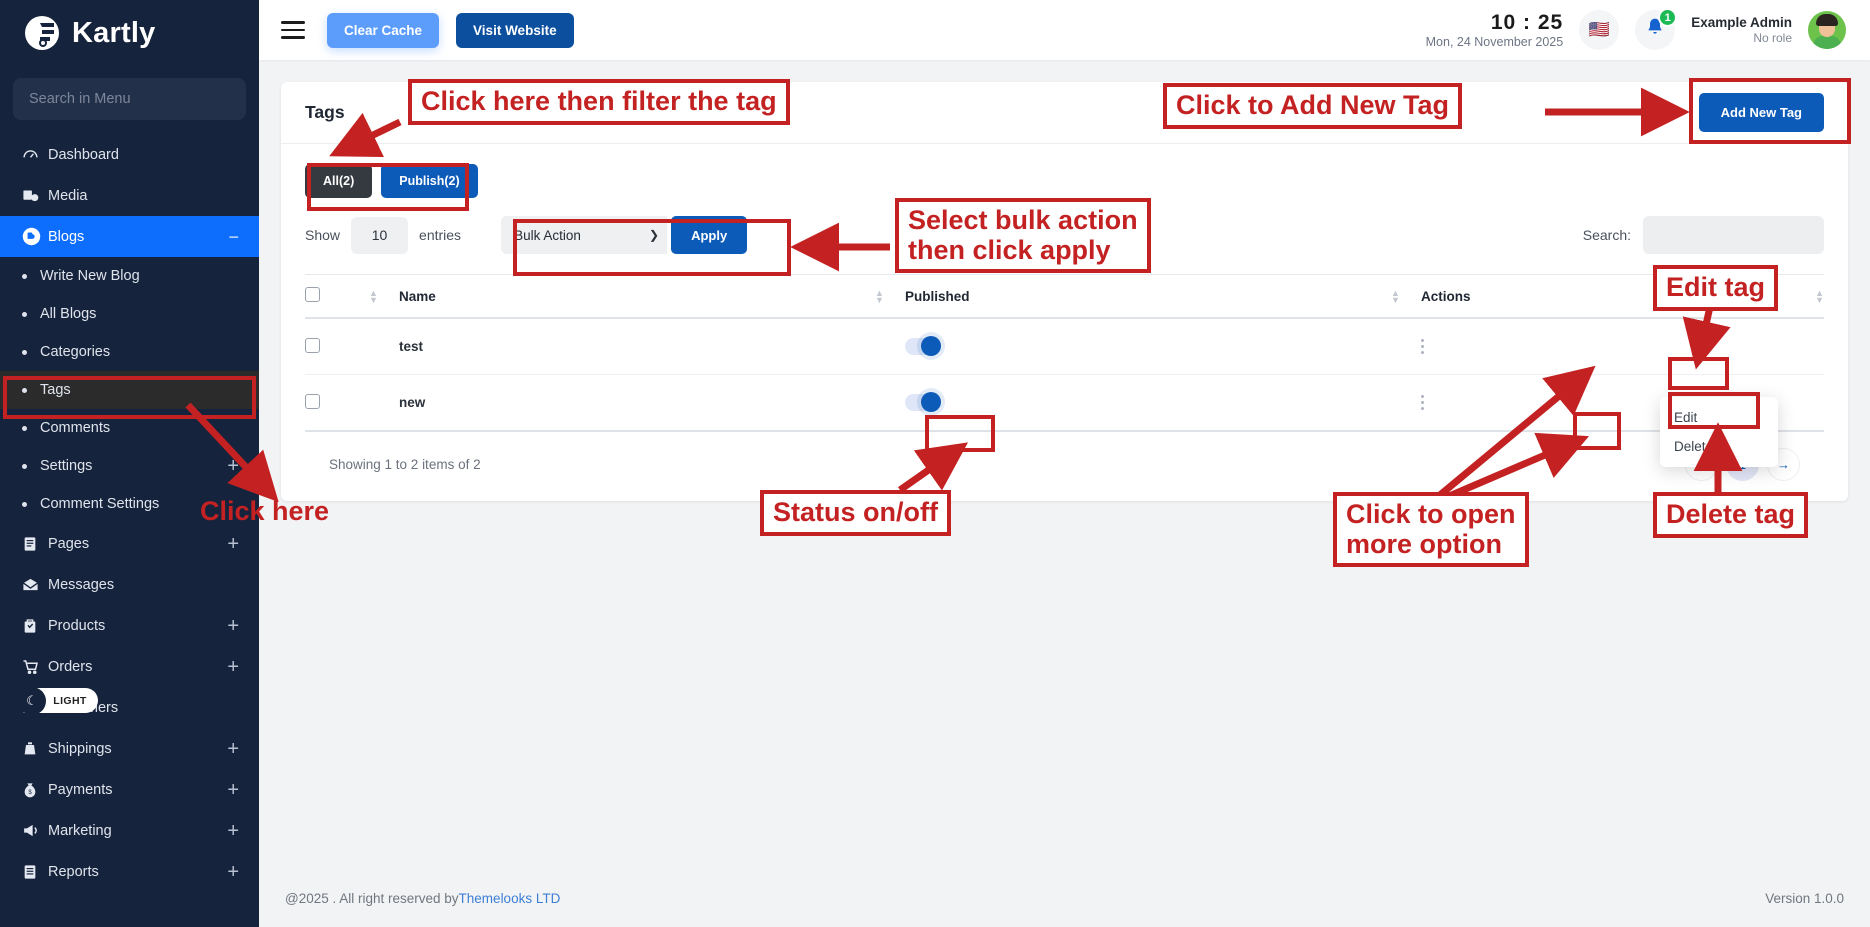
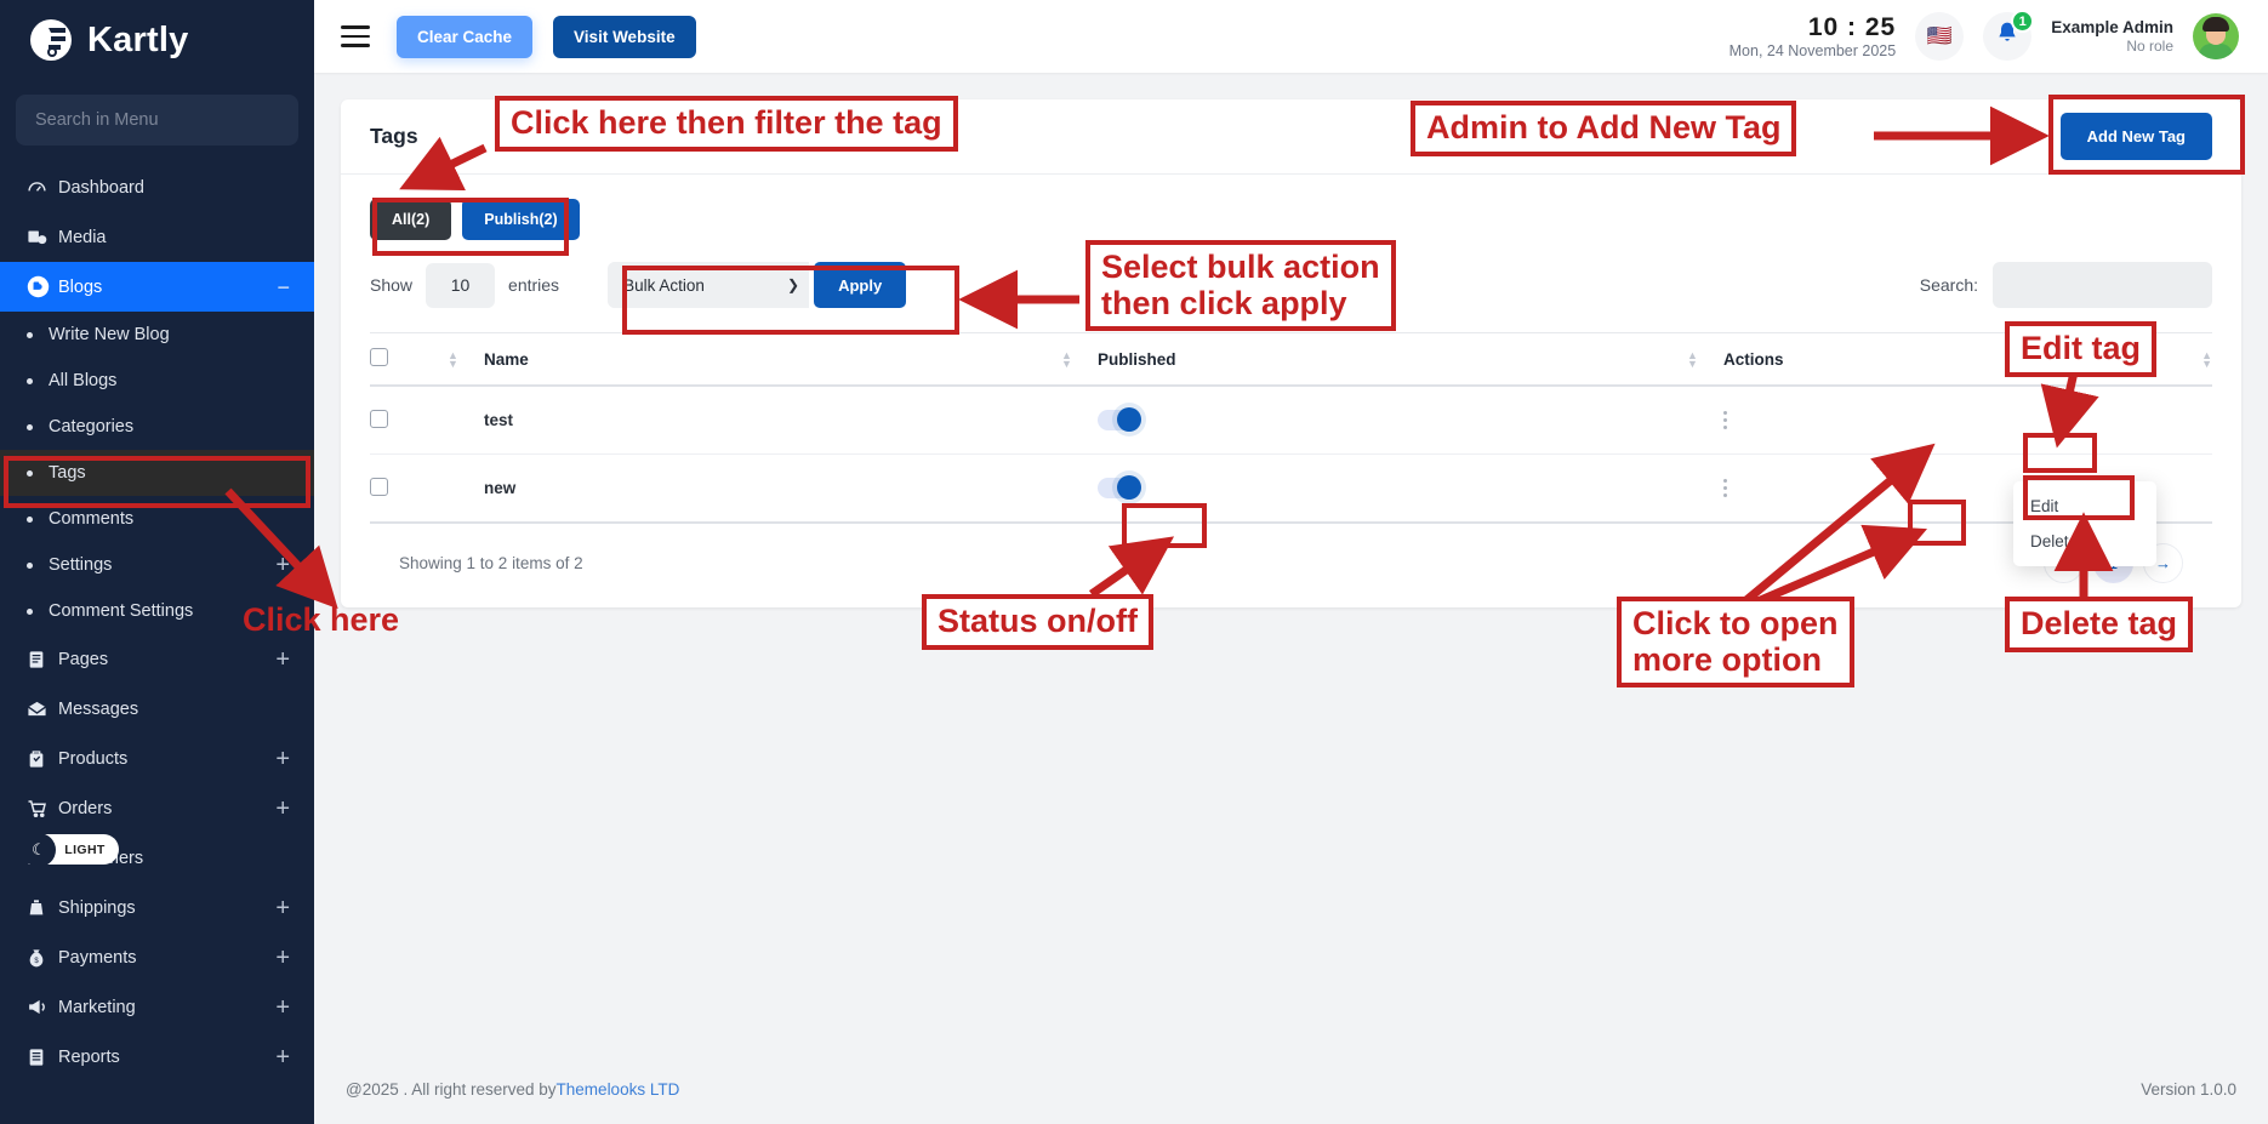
  Kartly
  Search in Menu
  Dashboard
  Media
  Blogs
  −
  Write New Blog
  All Blogs
  Categories
  Tags
  Comments
  Settings
  +
  Comment Settings
  Pages
  +
  Messages
  Products
  +
  Orders
  +
  Shippings
  +
  Payments
  +
  Marketing
  +
  Reports
  +
  ☾
  LIGHT
  Clear Cache
  Visit Website
  10 : 25
  Mon, 24 November 2025
  🇺🇸
  1
  Example Admin
  No role
  Tags
  Add New Tag
  All(2)
  Publish(2)
  Show
  10
  entries
  Bulk Action
  ❯
  Apply
  Search:
  	▲▼	Name	▲▼	Published	▲▼	Actions	▲▼
  		test
  		new
  Showing 1 to 2 items of 2
  →
  Edit
  Delete
  @2025 . All right reserved by
  Themelooks LTD
  Version 1.0.0
  Click here then filter the tag
- Click to Add New Tag
+ Admin to Add New Tag
  Select bulk action
  then click apply
  Edit tag
  Click here
  Status on/off
  Click to open
  more option
  Delete tag
